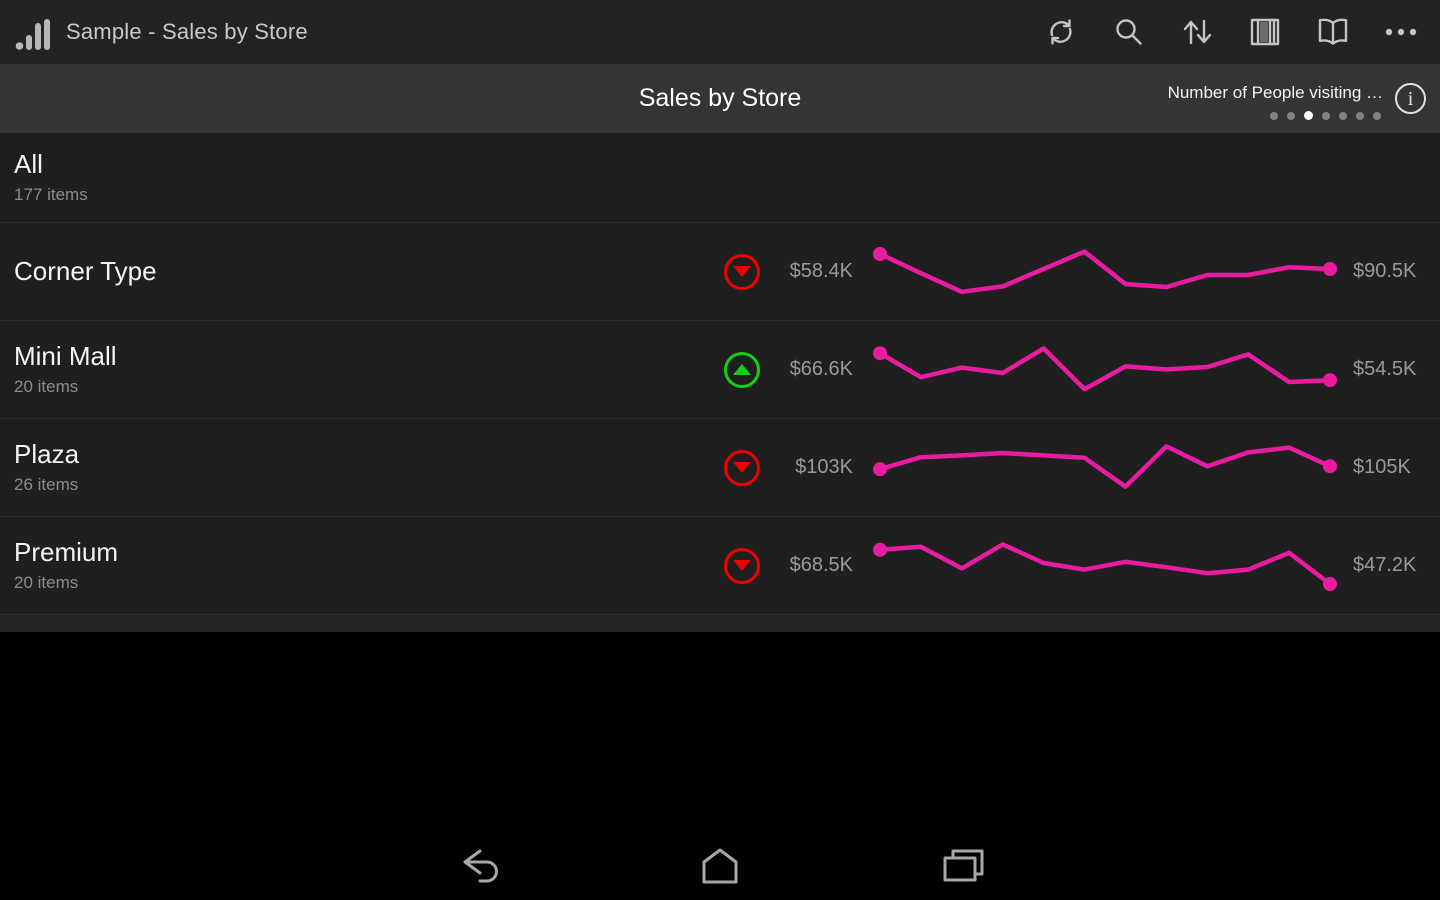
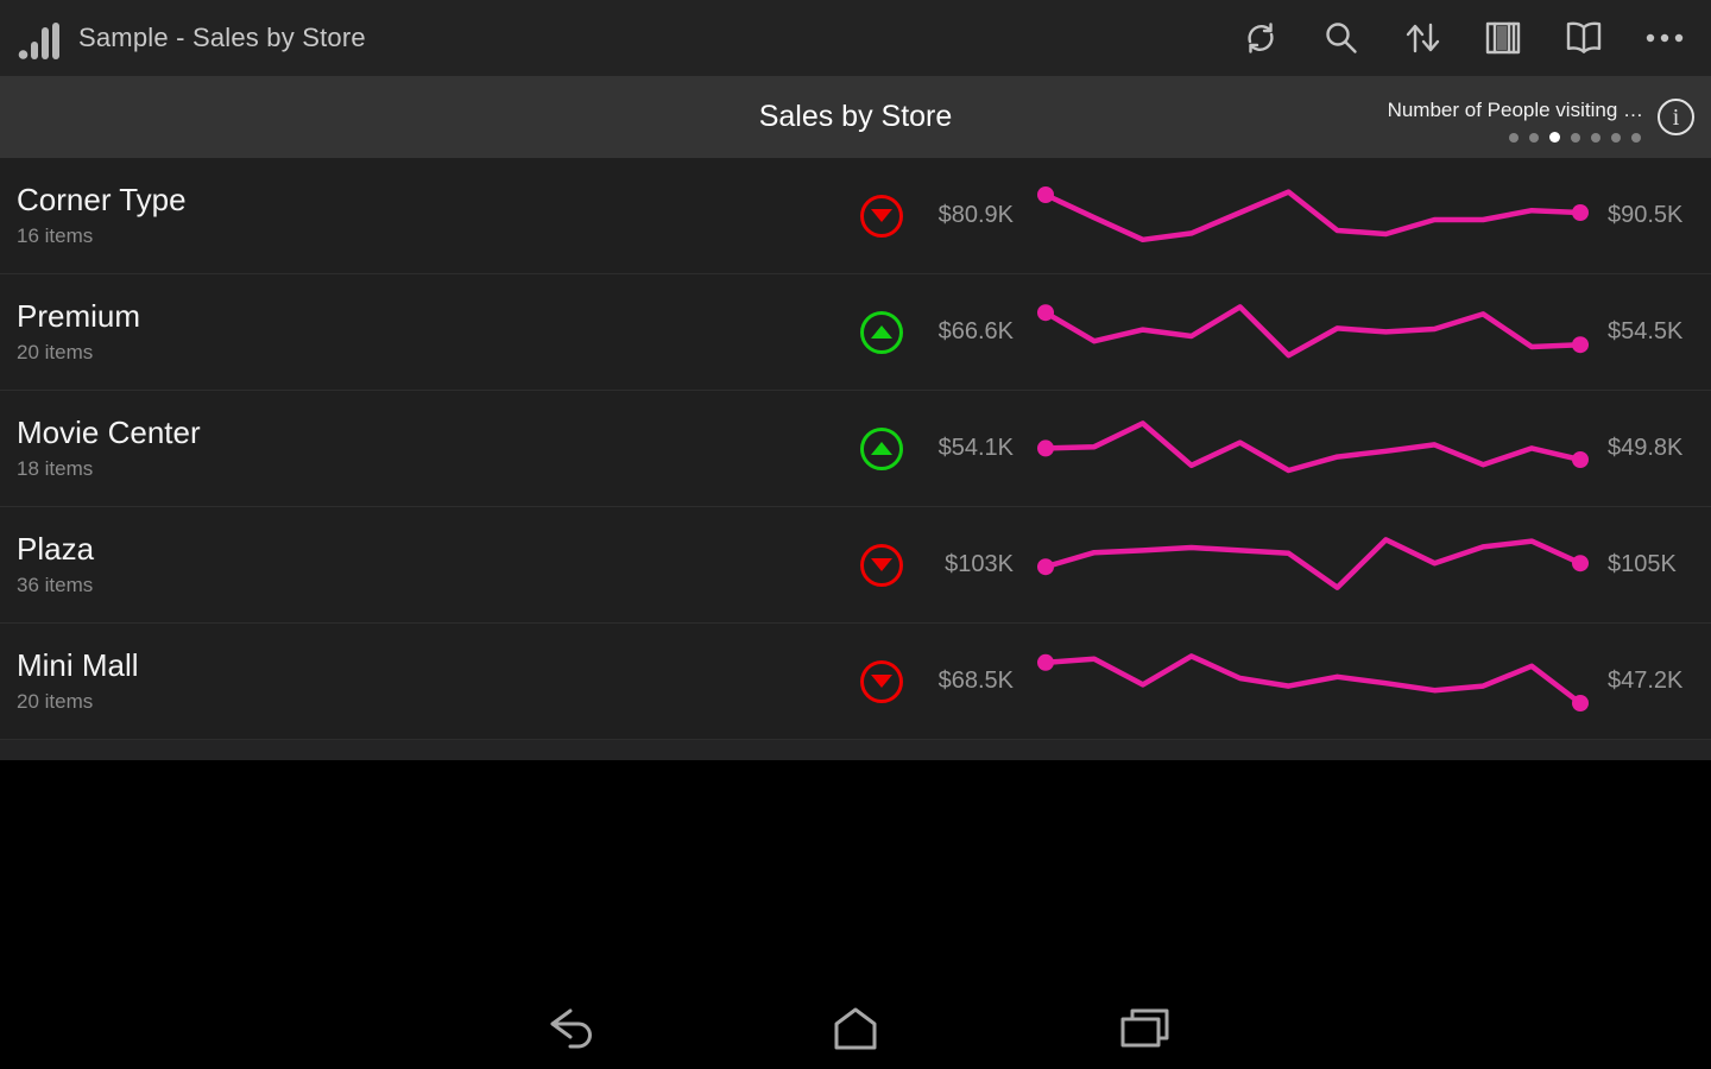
  Sample - Sales by Store
  Sales by Store
  Number of People visiting …
  i
- All
- 177 items
  Corner Type
+ 16 items
- $58.4K
+ $80.9K
  $90.5K
- Mini Mall
+ Premium
  20 items
  $66.6K
  $54.5K
+ Movie Center
+ 18 items
+ $54.1K
+ $49.8K
  Plaza
- 26 items
+ 36 items
  $103K
  $105K
- Premium
+ Mini Mall
  20 items
  $68.5K
  $47.2K
